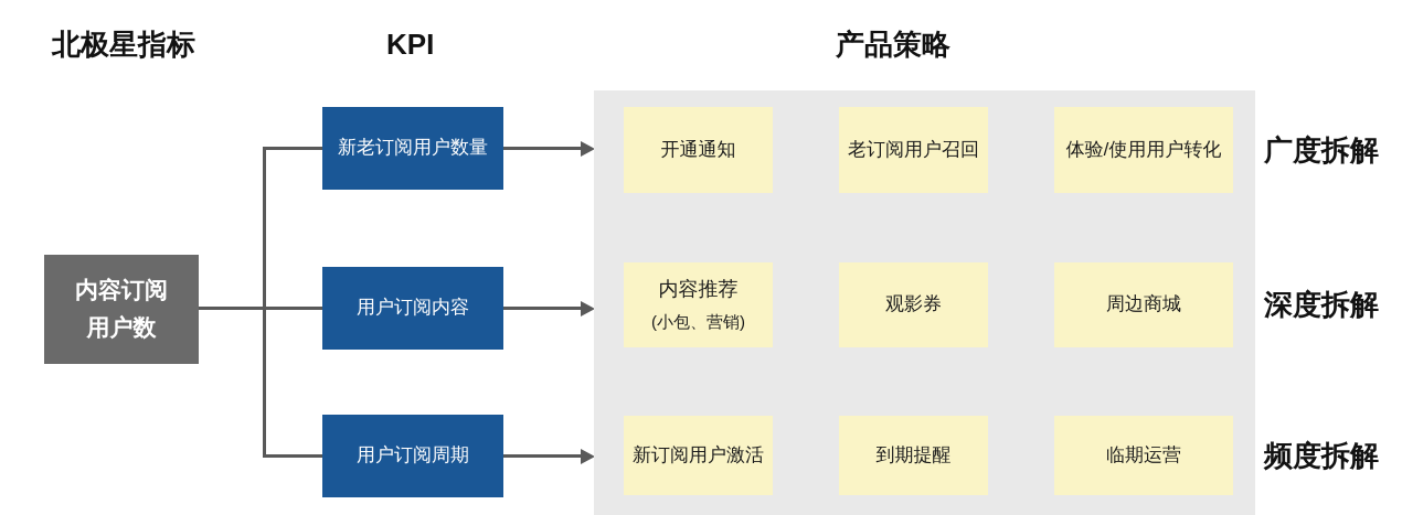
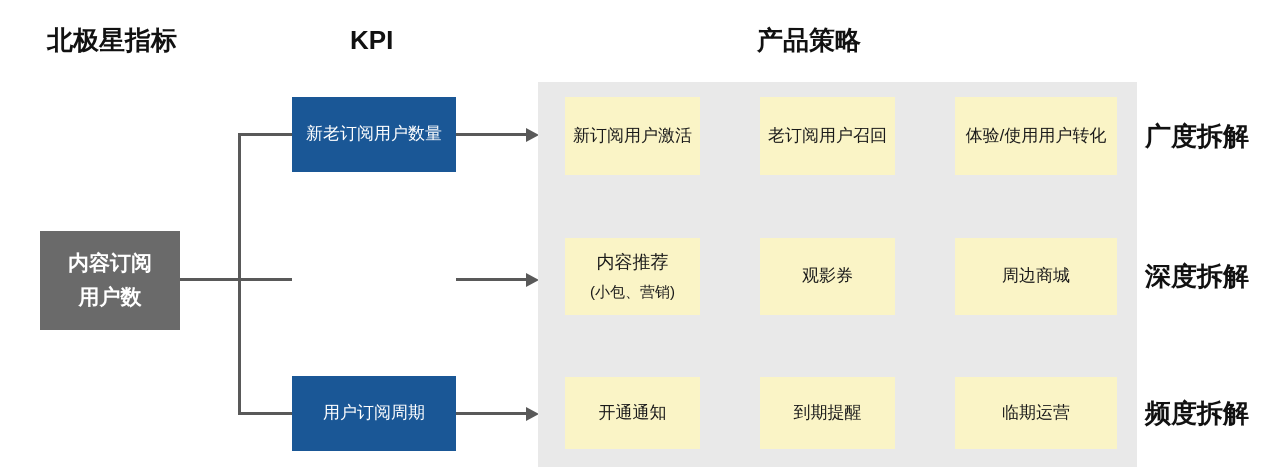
  北极星指标
  KPI
  产品策略
  内容订阅
  用户数
  新老订阅用户数量
- 用户订阅内容
  用户订阅周期
- 开通通知
+ 新订阅用户激活
  老订阅用户召回
  体验/使用用户转化
  内容推荐
  (小包、营销)
  观影券
  周边商城
- 新订阅用户激活
+ 开通通知
  到期提醒
  临期运营
  广度拆解
  深度拆解
  频度拆解
